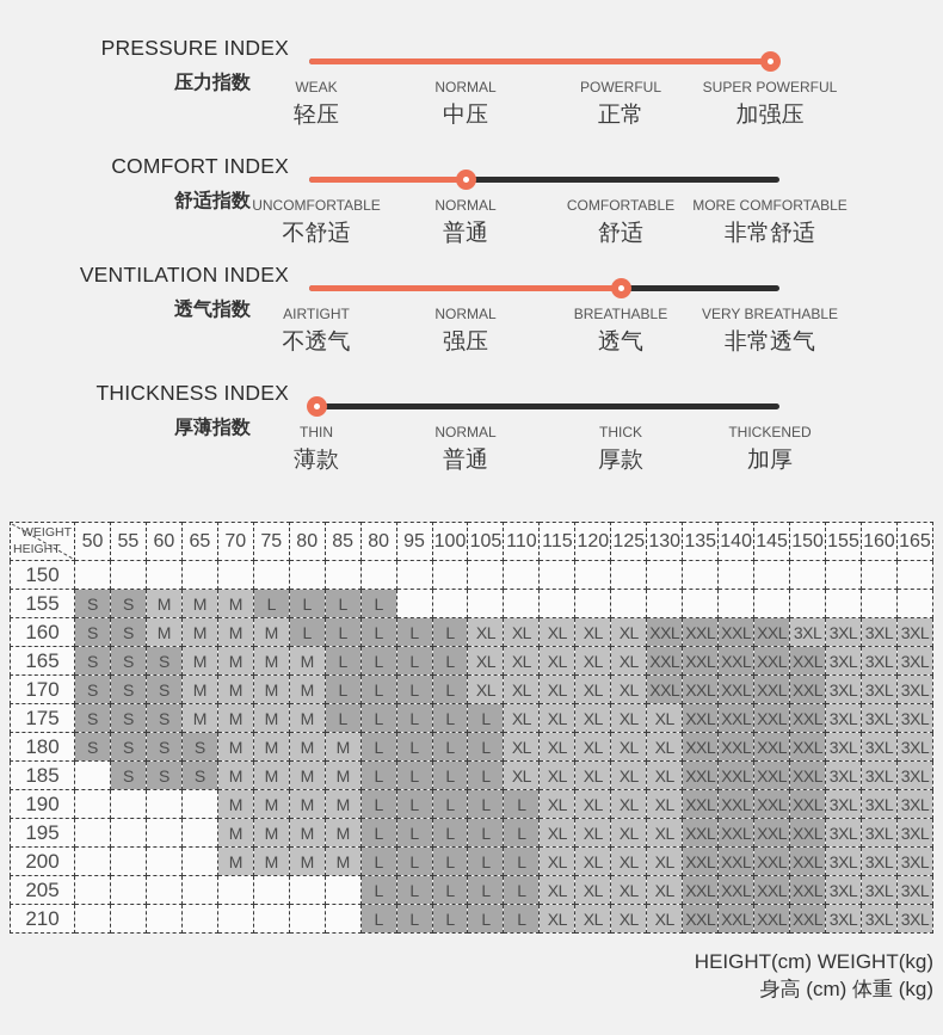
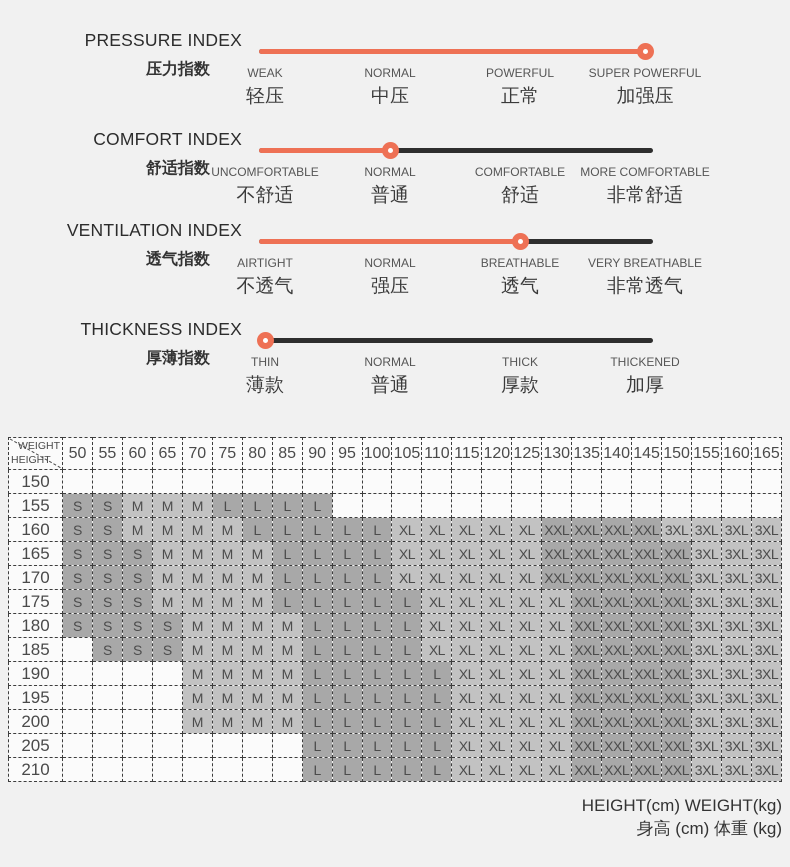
  PRESSURE INDEX
  压力指数
  WEAK
  轻压
  NORMAL
  中压
  POWERFUL
  正常
  SUPER POWERFUL
  加强压
  COMFORT INDEX
  舒适指数
  UNCOMFORTABLE
  不舒适
  NORMAL
  普通
  COMFORTABLE
  舒适
  MORE COMFORTABLE
  非常舒适
  VENTILATION INDEX
  透气指数
  AIRTIGHT
  不透气
  NORMAL
  强压
  BREATHABLE
  透气
  VERY BREATHABLE
  非常透气
  THICKNESS INDEX
  厚薄指数
  THIN
  薄款
  NORMAL
  普通
  THICK
  厚款
  THICKENED
  加厚
- WEIGHTHEIGHT	50	55	60	65	70	75	80	85	80	95	100	105	110	115	120	125	130	135	140	145	150	155	160	165
+ WEIGHTHEIGHT	50	55	60	65	70	75	80	85	90	95	100	105	110	115	120	125	130	135	140	145	150	155	160	165
  150
  155	S	S	M	M	M	L	L	L	L
  160	S	S	M	M	M	M	L	L	L	L	L	XL	XL	XL	XL	XL	XXL	XXL	XXL	XXL	3XL	3XL	3XL	3XL
  165	S	S	S	M	M	M	M	L	L	L	L	XL	XL	XL	XL	XL	XXL	XXL	XXL	XXL	XXL	3XL	3XL	3XL
  170	S	S	S	M	M	M	M	L	L	L	L	XL	XL	XL	XL	XL	XXL	XXL	XXL	XXL	XXL	3XL	3XL	3XL
  175	S	S	S	M	M	M	M	L	L	L	L	L	XL	XL	XL	XL	XL	XXL	XXL	XXL	XXL	3XL	3XL	3XL
  180	S	S	S	S	M	M	M	M	L	L	L	L	XL	XL	XL	XL	XL	XXL	XXL	XXL	XXL	3XL	3XL	3XL
  185		S	S	S	M	M	M	M	L	L	L	L	XL	XL	XL	XL	XL	XXL	XXL	XXL	XXL	3XL	3XL	3XL
  190					M	M	M	M	L	L	L	L	L	XL	XL	XL	XL	XXL	XXL	XXL	XXL	3XL	3XL	3XL
  195					M	M	M	M	L	L	L	L	L	XL	XL	XL	XL	XXL	XXL	XXL	XXL	3XL	3XL	3XL
  200					M	M	M	M	L	L	L	L	L	XL	XL	XL	XL	XXL	XXL	XXL	XXL	3XL	3XL	3XL
  205									L	L	L	L	L	XL	XL	XL	XL	XXL	XXL	XXL	XXL	3XL	3XL	3XL
  210									L	L	L	L	L	XL	XL	XL	XL	XXL	XXL	XXL	XXL	3XL	3XL	3XL
  HEIGHT(cm) WEIGHT(kg)
  身高 (cm) 体重 (kg)
